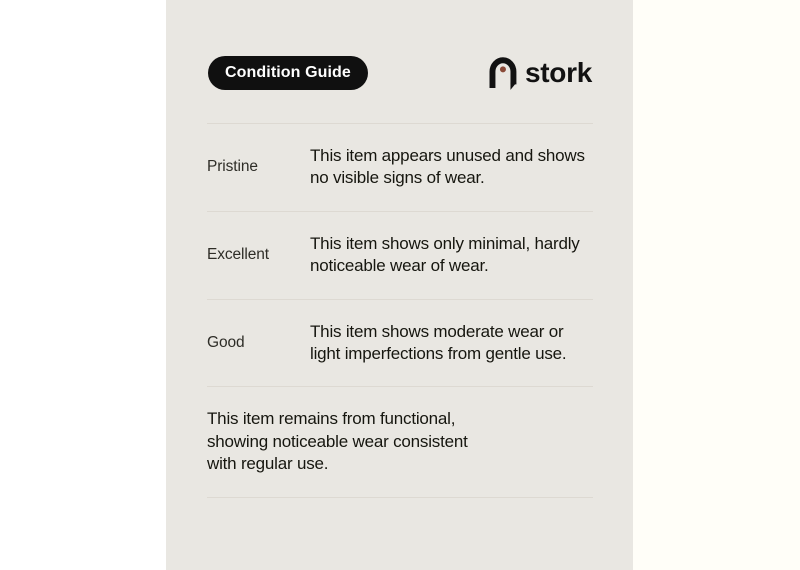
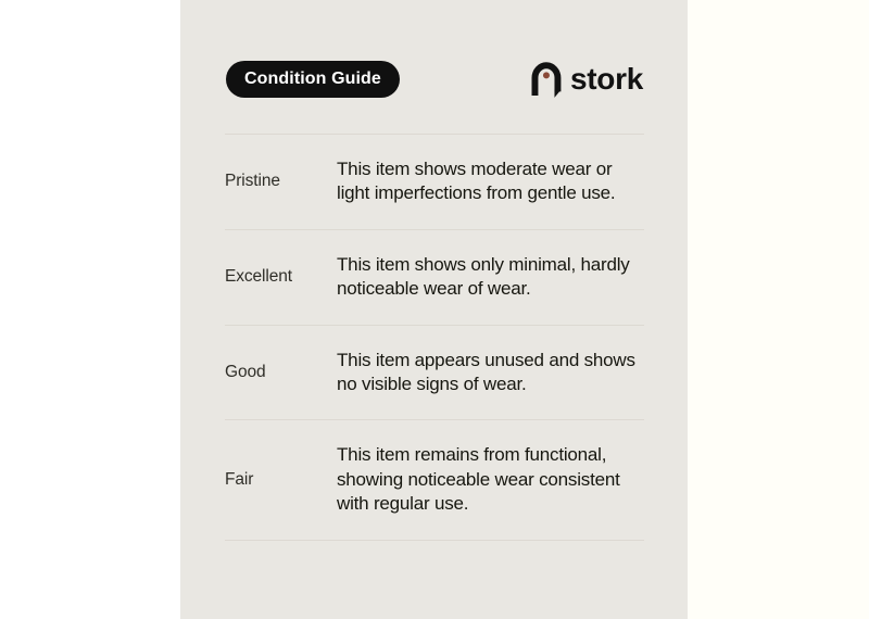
  Condition Guide
  stork
  Pristine
- This item appears unused and shows no visible signs of wear.
+ This item shows moderate wear or light imperfections from gentle use.
  Excellent
  This item shows only minimal, hardly noticeable wear of wear.
  Good
- This item shows moderate wear or light imperfections from gentle use.
+ This item appears unused and shows no visible signs of wear.
+ Fair
  This item remains from functional, showing noticeable wear consistent with regular use.
